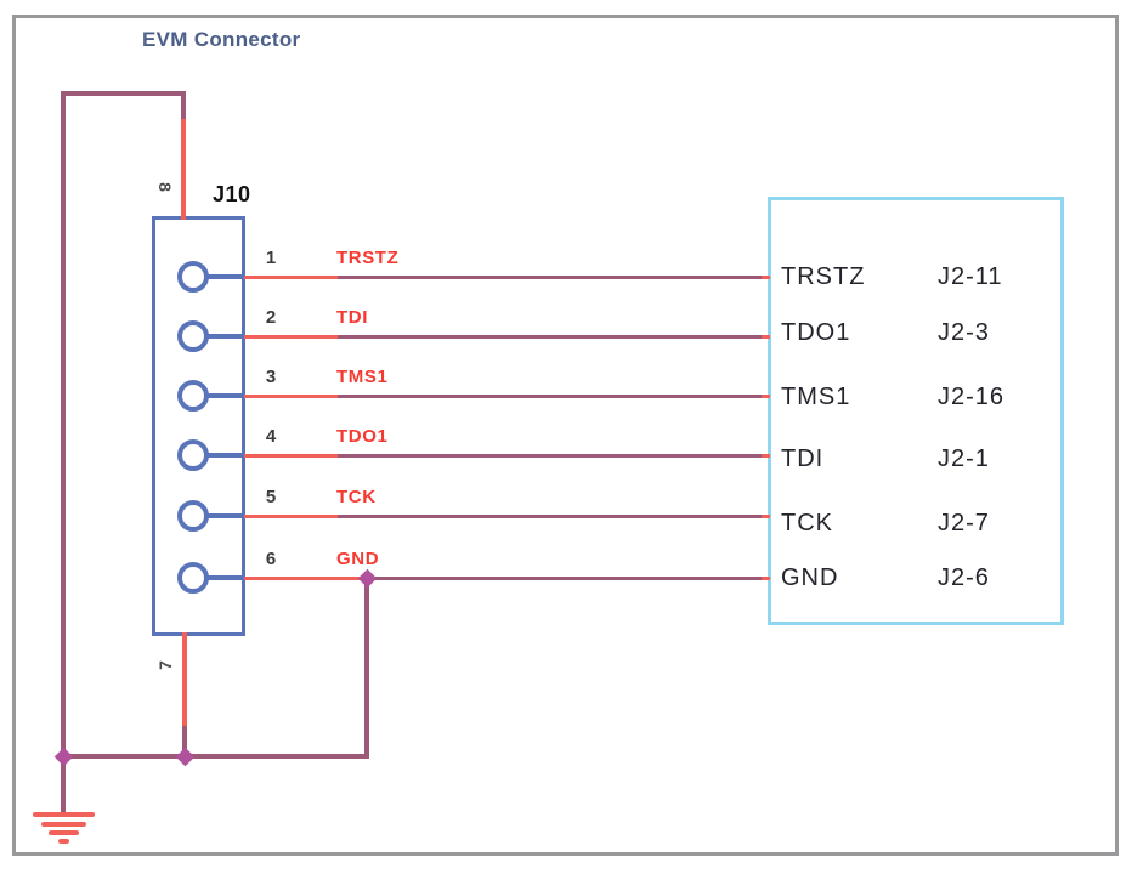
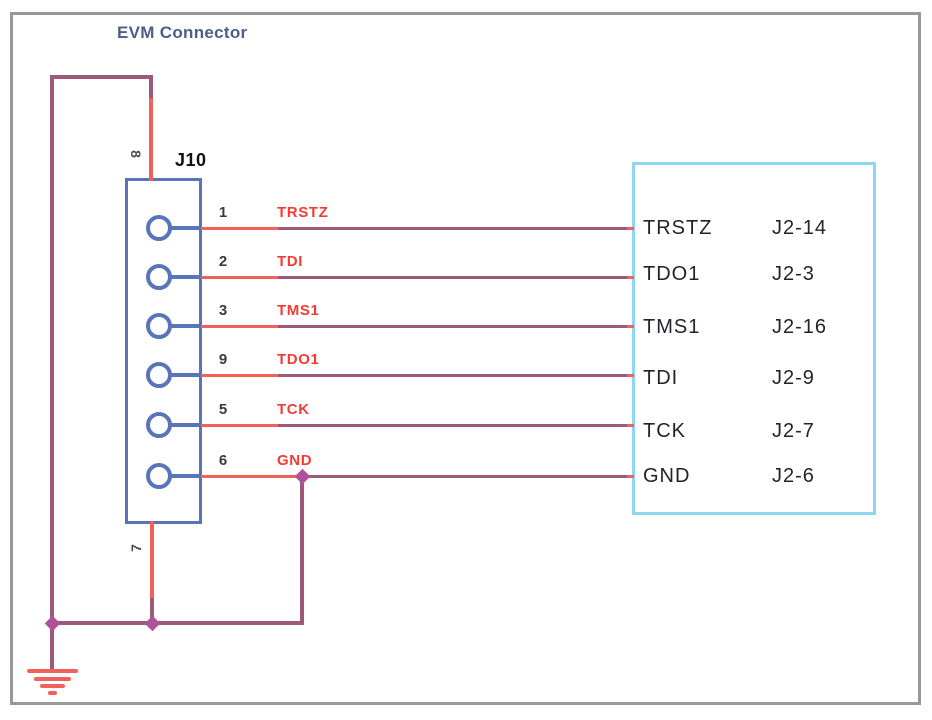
  EVM Connector
  J10
  1
  TRSTZ
  2
  TDI
  3
  TMS1
- 4
+ 9
  TDO1
  5
  TCK
  6
  GND
  TRSTZ
- J2-11
+ J2-14
  TDO1
  J2-3
  TMS1
  J2-16
  TDI
- J2-1
+ J2-9
  TCK
  J2-7
  GND
  J2-6
